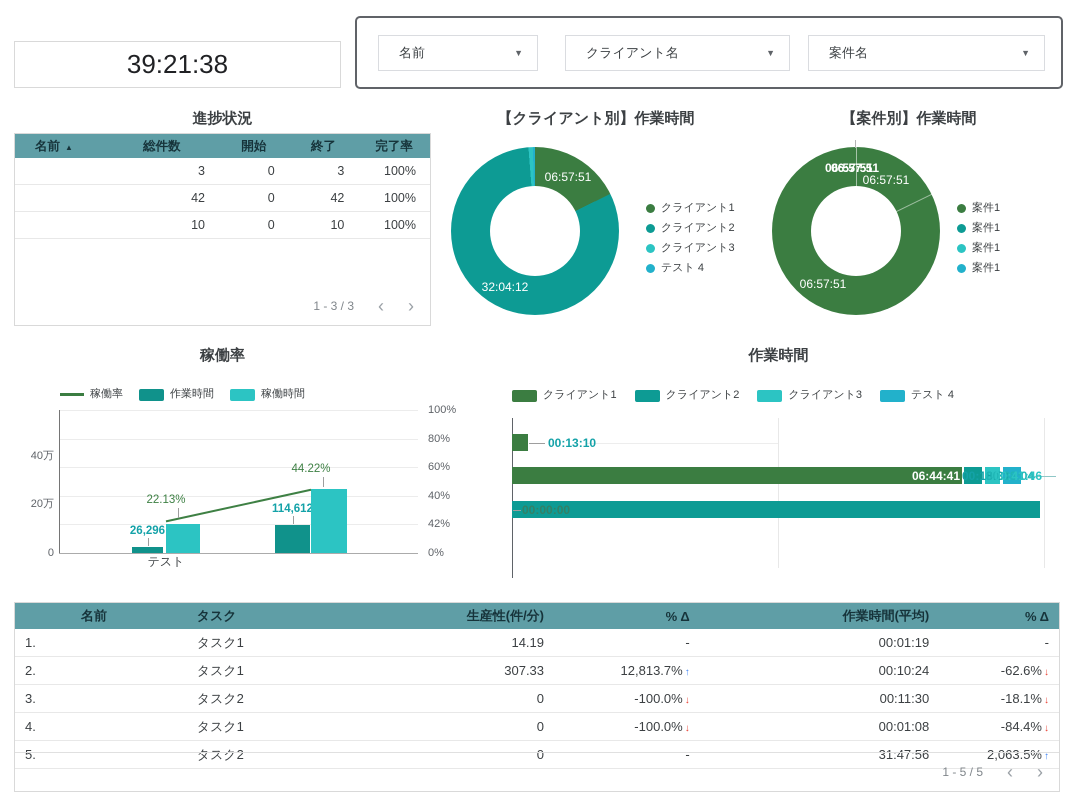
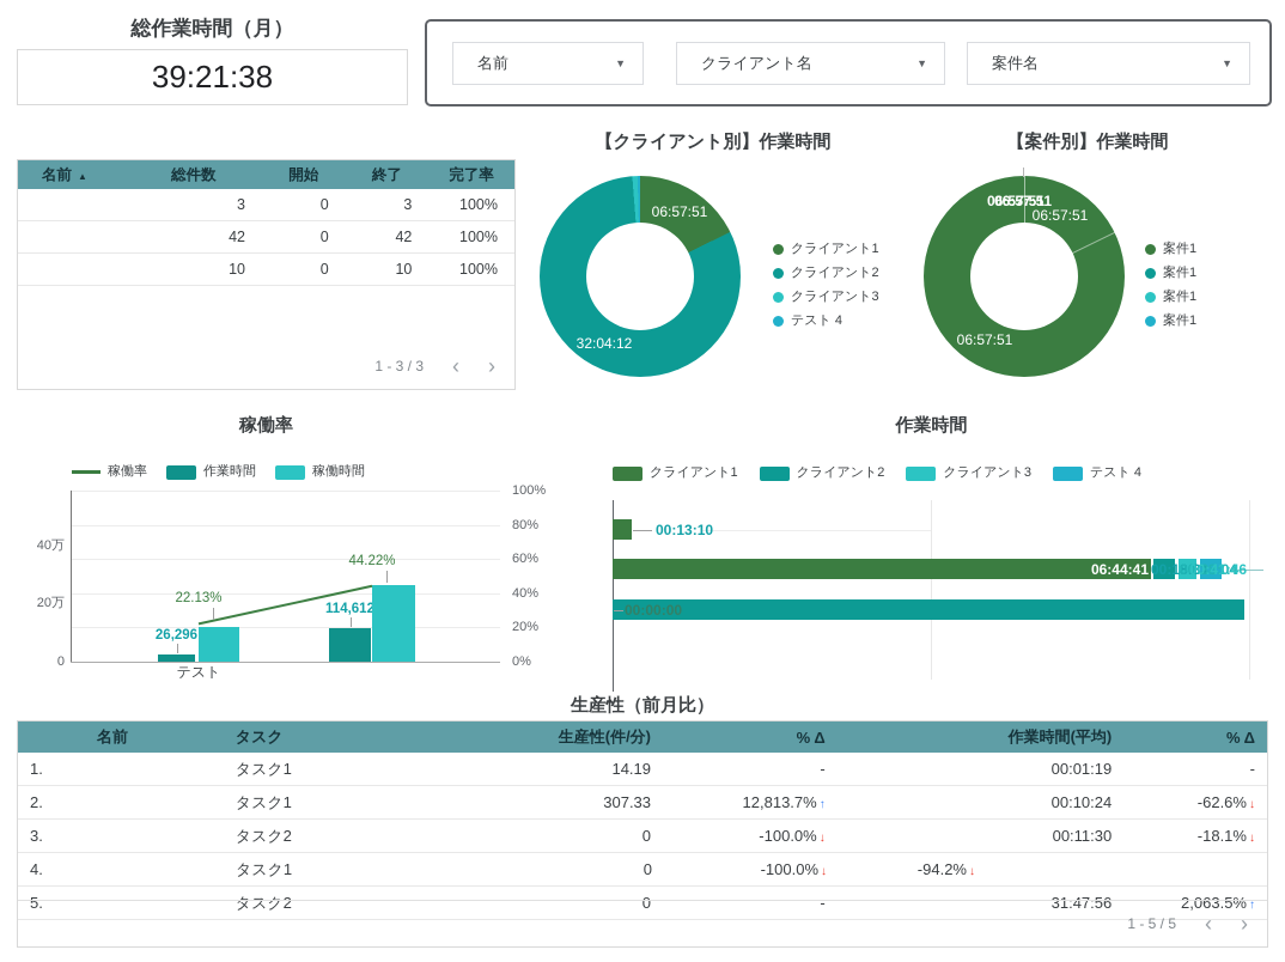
+ 総作業時間（月）
  39:21:38
  名前
  ▼
  クライアント名
  ▼
  案件名
  ▼
- 進捗状況
  名前 ▲
  総件数
  開始
  終了
  完了率
  3
  0
  3
  100%
  42
  0
  42
  100%
  10
  0
  10
  100%
  1 - 3 / 3
  ‹
  ›
  【クライアント別】作業時間
  クライアント1
  クライアント2
  クライアント3
  テスト 4
  【案件別】作業時間
  案件1
  案件1
  案件1
  案件1
  稼働率
  稼働率
  作業時間
  稼働時間
  作業時間
  クライアント1
  クライアント2
  クライアント3
  テスト 4
+ 生産性（前月比）
  名前
  タスク
  生産性(件/分)
  % Δ
  作業時間(平均)
  % Δ
  1.
  タスク1
  14.19
  -
  00:01:19
  -
  2.
  タスク1
  307.33
  12,813.7% ↑
  00:10:24
  -62.6% ↓
  3.
  タスク2
  0
  -100.0% ↓
  00:11:30
  -18.1% ↓
  4.
  タスク1
  0
  -100.0% ↓
- 00:01:08
- -84.4% ↓
+ -94.2% ↓
  5.
  タスク2
  0
  -
  31:47:56
  2,063.5% ↑
  1 - 5 / 5
  ‹
  ›
  06:57:51
  32:04:12
  06:57:51
  06:57:51
  06:57:51
  06:57:51
  0
  20万
  40万
  0%
- 42%
+ 20%
  40%
  60%
  80%
  100%
  26,296
  114,612
  22.13%
  44.22%
  テスト
  00:13:10
  06:44:41
  00:18:31
  00:38:04
  00:41:46
  00:00:00
